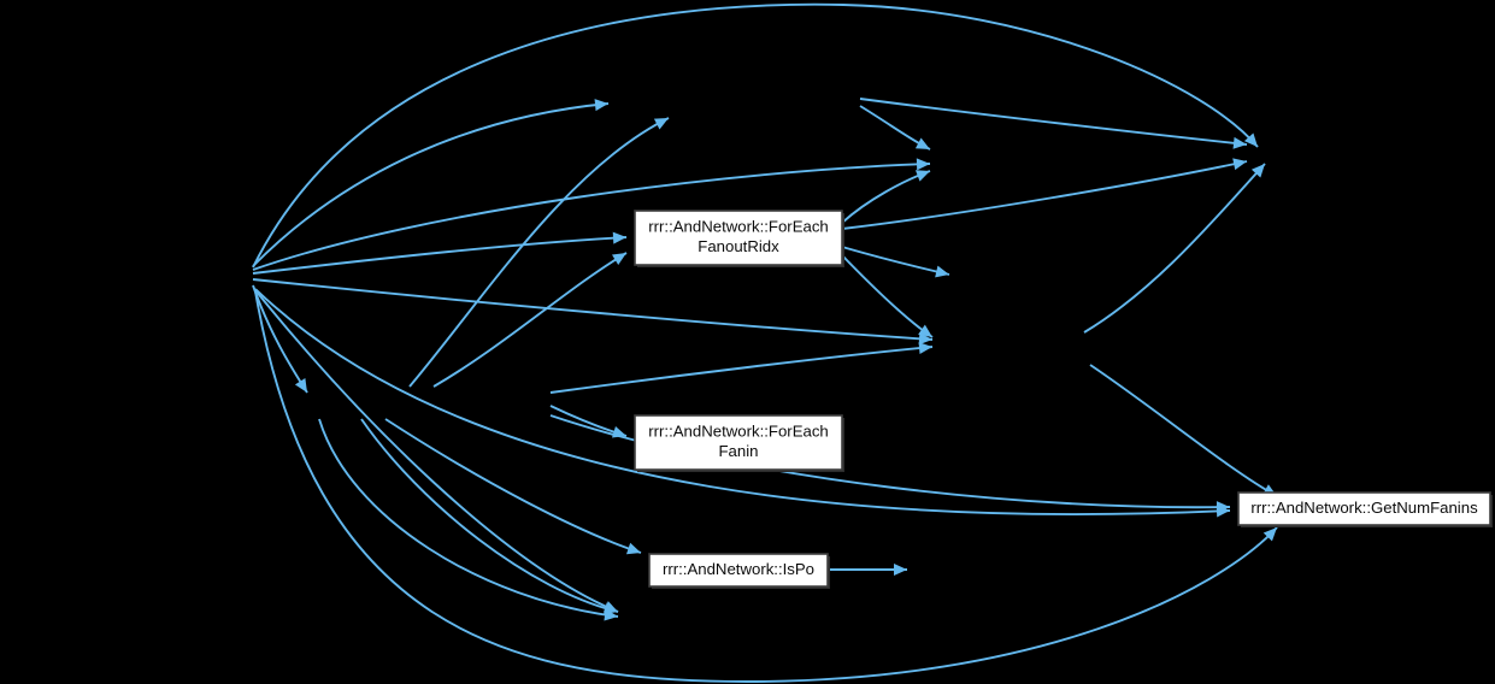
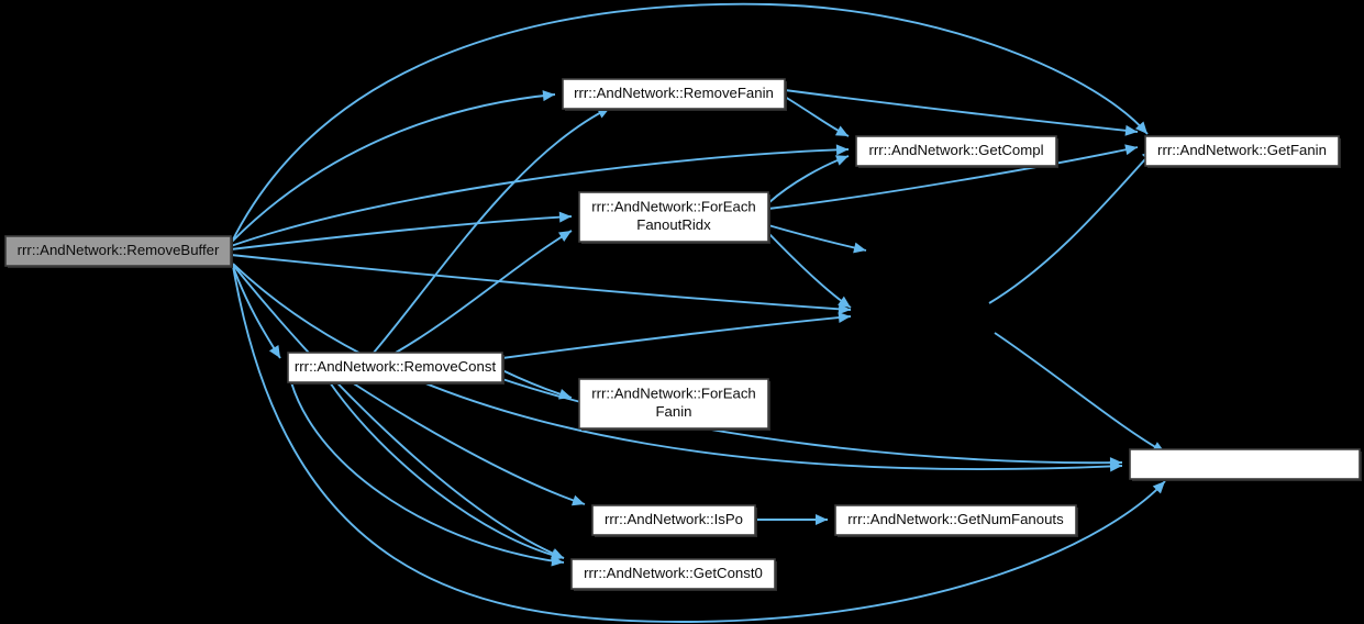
+ rrr::AndNetwork::RemoveBuffer
+ rrr::AndNetwork::RemoveFanin
+ rrr::AndNetwork::GetCompl
+ rrr::AndNetwork::GetFanin
  rrr::AndNetwork::ForEach
  FanoutRidx
+ rrr::AndNetwork::RemoveConst
  rrr::AndNetwork::ForEach
  Fanin
- rrr::AndNetwork::GetNumFanins
  rrr::AndNetwork::IsPo
+ rrr::AndNetwork::GetNumFanouts
+ rrr::AndNetwork::GetConst0
